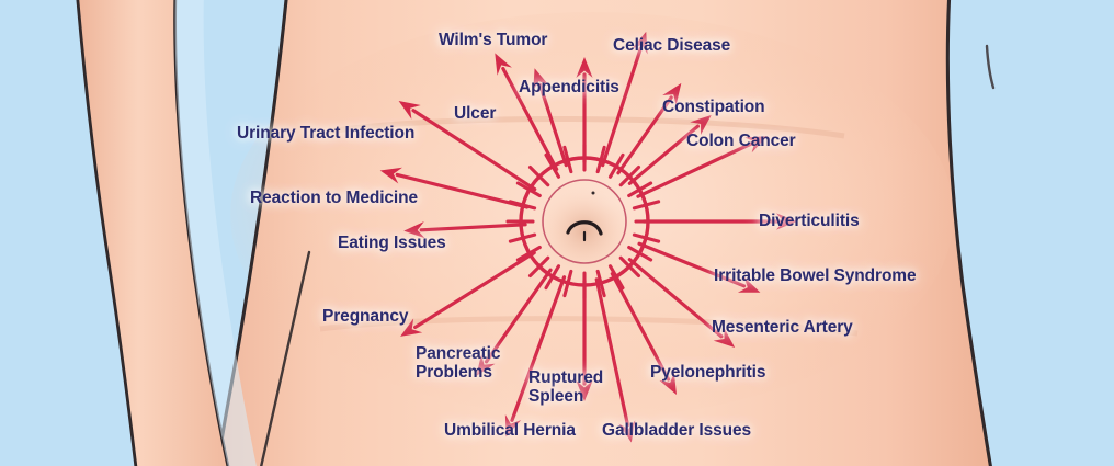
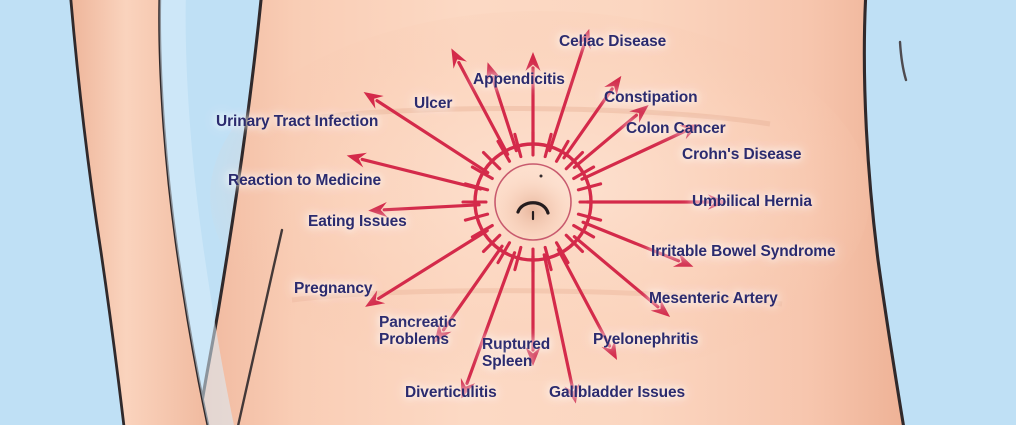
- Wilm's Tumor
  Celiac Disease
  Appendicitis
  Constipation
  Ulcer
  Colon Cancer
  Urinary Tract Infection
+ Crohn's Disease
  Reaction to Medicine
- Diverticulitis
+ Umbilical Hernia
  Eating Issues
  Irritable Bowel Syndrome
  Mesenteric Artery
  Pregnancy
  Pancreatic
  Problems
  Pyelonephritis
  Ruptured
  Spleen
- Umbilical Hernia
+ Diverticulitis
  Gallbladder Issues
